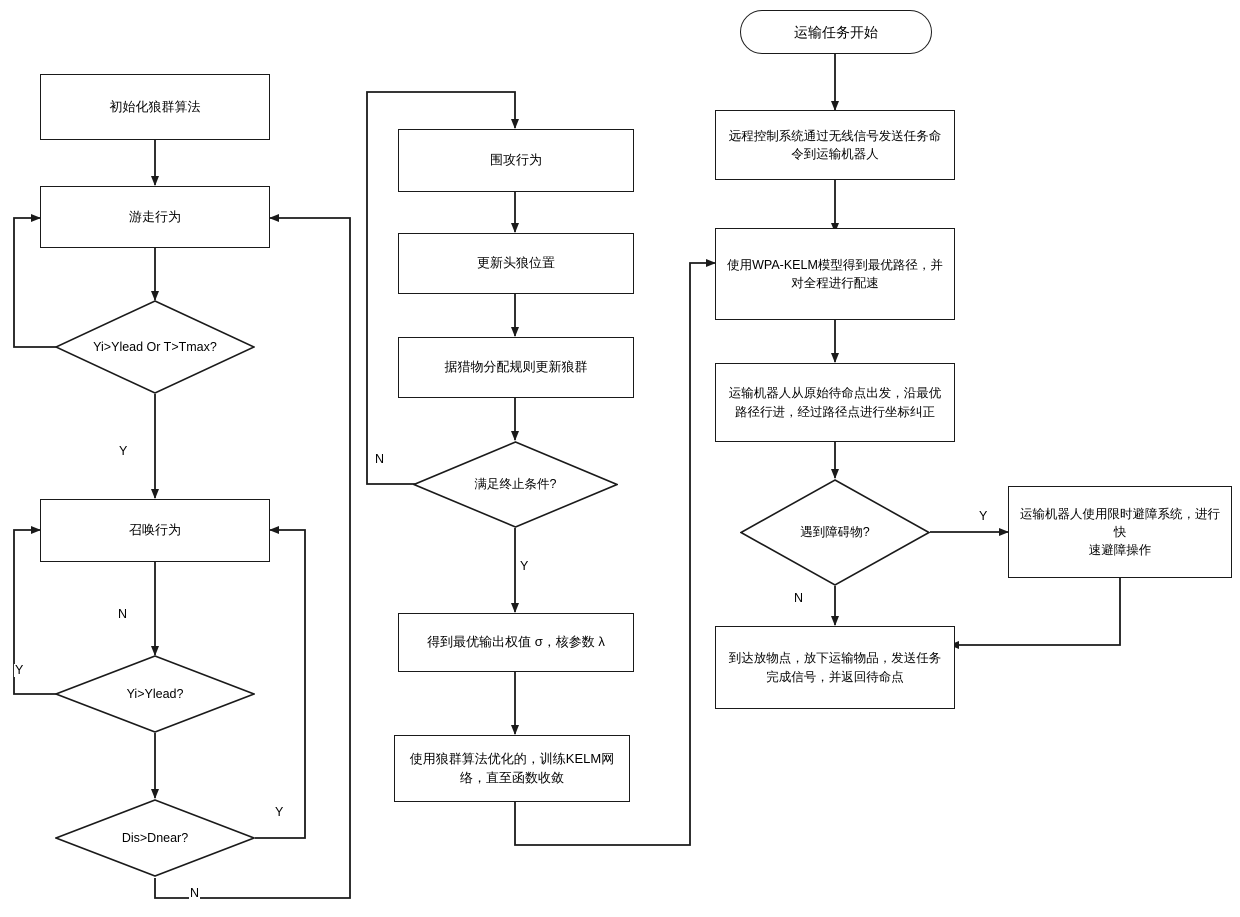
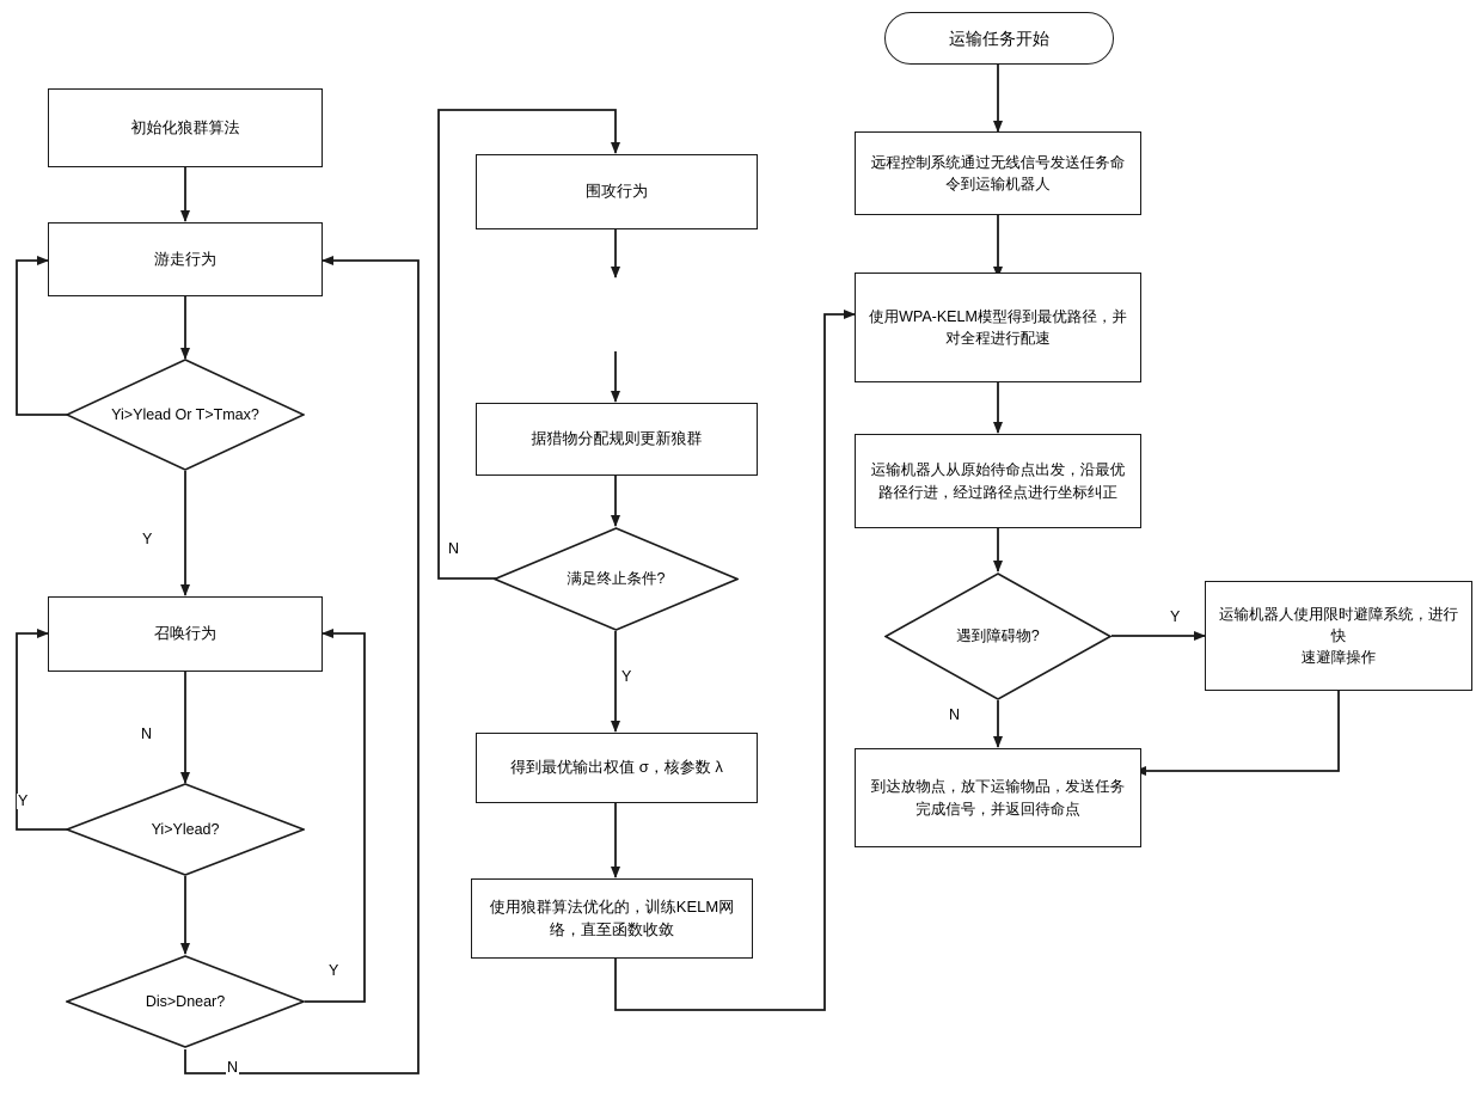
  初始化狼群算法
  游走行为
  Yi>Ylead Or T>Tmax?
  召唤行为
  Yi>Ylead?
  Dis>Dnear?
  围攻行为
- 更新头狼位置
  据猎物分配规则更新狼群
  满足终止条件?
  得到最优输出权值 σ，核参数 λ
  使用狼群算法优化的，训练KELM网
  络，直至函数收敛
  运输任务开始
  远程控制系统通过无线信号发送任务命
  令到运输机器人
  使用WPA-KELM模型得到最优路径，并
  对全程进行配速
  运输机器人从原始待命点出发，沿最优
  路径行进，经过路径点进行坐标纠正
  遇到障碍物?
  运输机器人使用限时避障系统，进行快
  速避障操作
  到达放物点，放下运输物品，发送任务
  完成信号，并返回待命点
  Y
  N
  Y
  Y
  N
  N
  Y
  Y
  N
